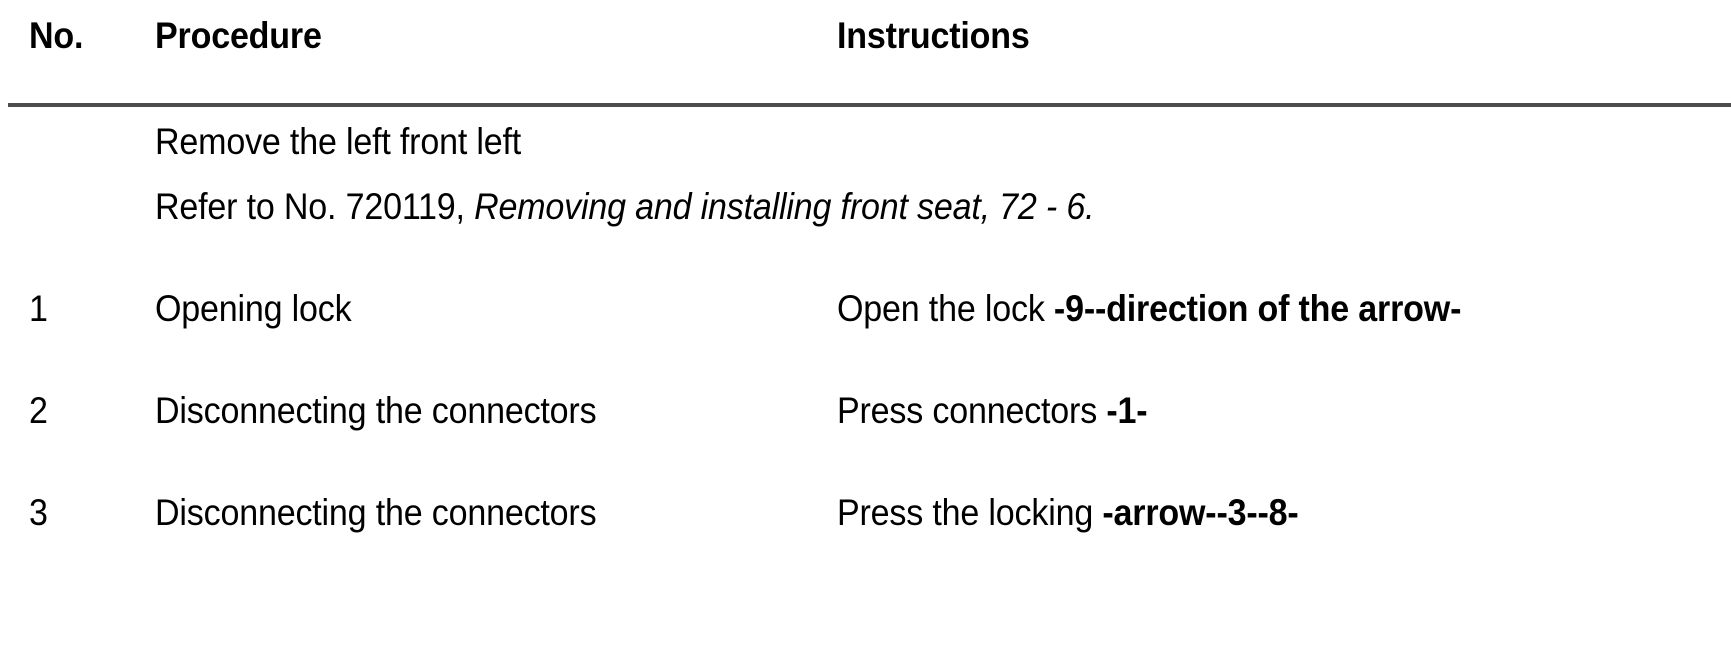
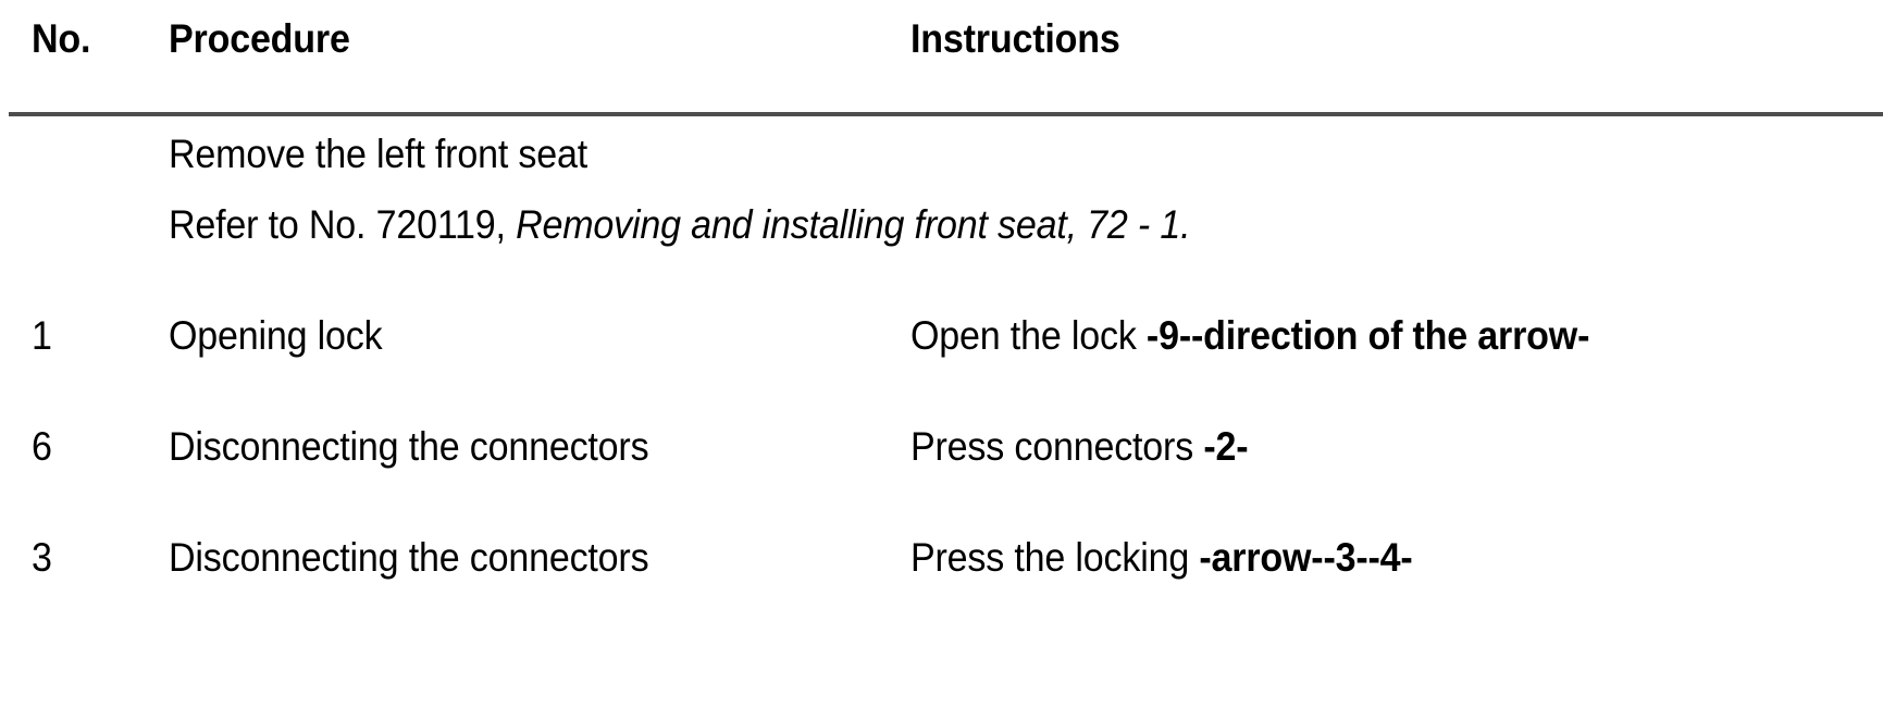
  No.
  Procedure
  Instructions
- Remove the left front left
+ Remove the left front seat
- Refer to No. 720119, Removing and installing front seat, 72 - 6.
+ Refer to No. 720119, Removing and installing front seat, 72 - 1.
  1
  Opening lock
  Open the lock -9--direction of the arrow-
- 2
+ 6
  Disconnecting the connectors
- Press connectors -1-
+ Press connectors -2-
  3
  Disconnecting the connectors
- Press the locking -arrow--3--8-
+ Press the locking -arrow--3--4-
